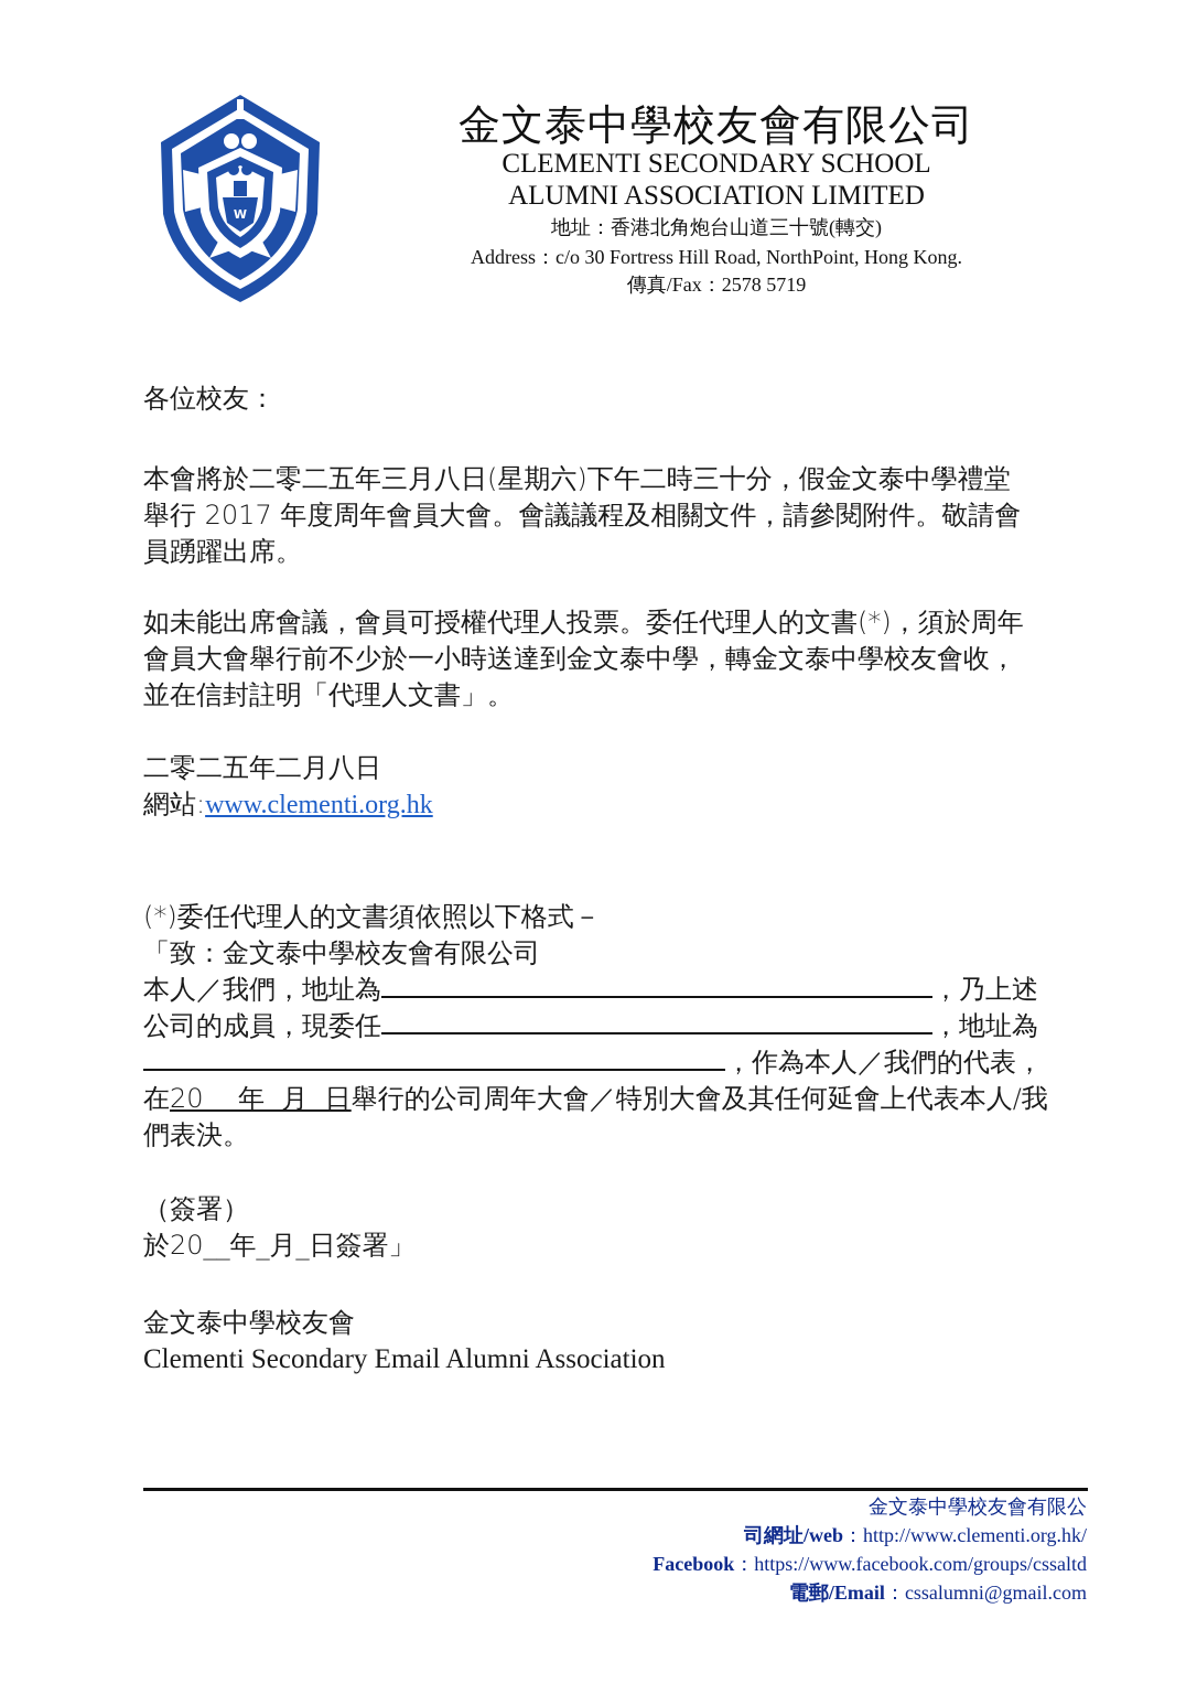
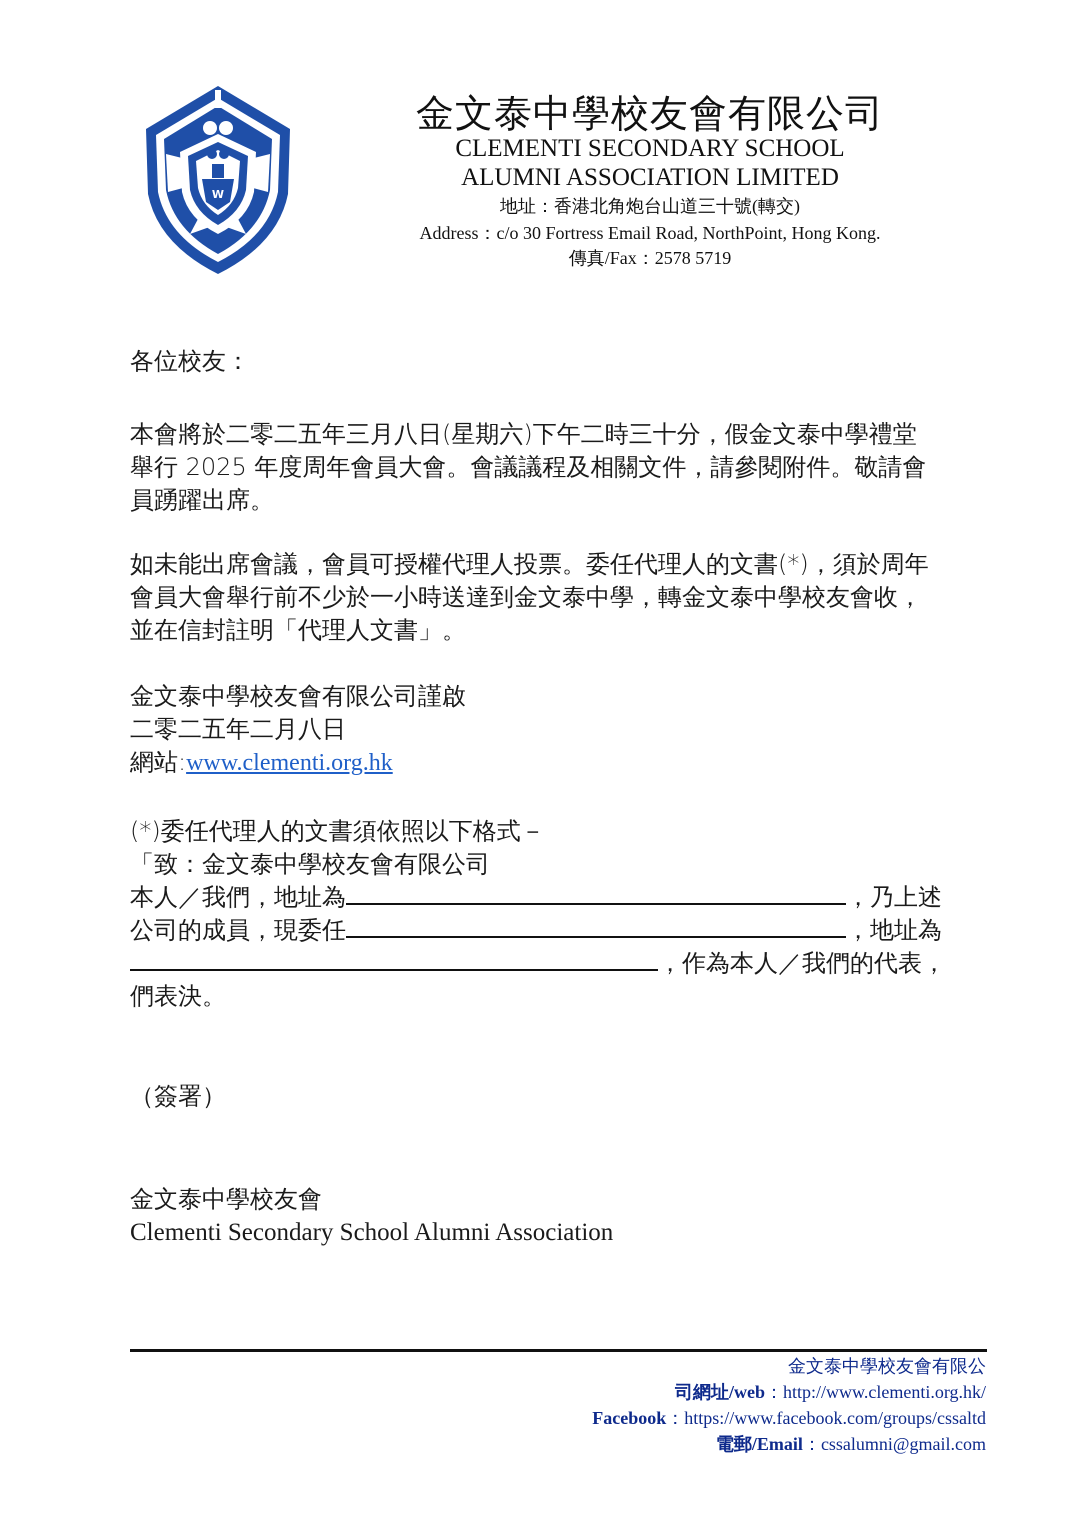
  W
  金文泰中學校友會有限公司
  CLEMENTI SECONDARY SCHOOL
  ALUMNI ASSOCIATION LIMITED
  地址：香港北角炮台山道三十號(轉交)
- Address：c/o 30 Fortress Hill Road, NorthPoint, Hong Kong.
+ Address：c/o 30 Fortress Email Road, NorthPoint, Hong Kong.
  傳真/Fax：2578 5719
  各位校友：
  本會將於二零二五年三月八日(星期六)下午二時三十分，假金文泰中學禮堂
- 舉行 2017 年度周年會員大會。會議議程及相關文件，請參閱附件。敬請會
+ 舉行 2025 年度周年會員大會。會議議程及相關文件，請參閱附件。敬請會
  員踴躍出席。
  如未能出席會議，會員可授權代理人投票。委任代理人的文書(*)，須於周年
  會員大會舉行前不少於一小時送達到金文泰中學，轉金文泰中學校友會收，
  並在信封註明「代理人文書」。
+ 金文泰中學校友會有限公司謹啟
  二零二五年二月八日
  網站:www.clementi.org.hk
  (*)委任代理人的文書須依照以下格式－
  「致：金文泰中學校友會有限公司
  本人／我們，地址為 ，乃上述
  公司的成員，現委任 ，地址為
  ，作為本人／我們的代表，
- 在20 年 月 日舉行的公司周年大會／特別大會及其任何延會上代表本人/我
  們表決。
  （簽署）
- 於20__年_月_日簽署」
  金文泰中學校友會
- Clementi Secondary Email Alumni Association
+ Clementi Secondary School Alumni Association
  金文泰中學校友會有限公
  司網址/web：http://www.clementi.org.hk/
  Facebook：https://www.facebook.com/groups/cssaltd
  電郵/Email：cssalumni@gmail.com
